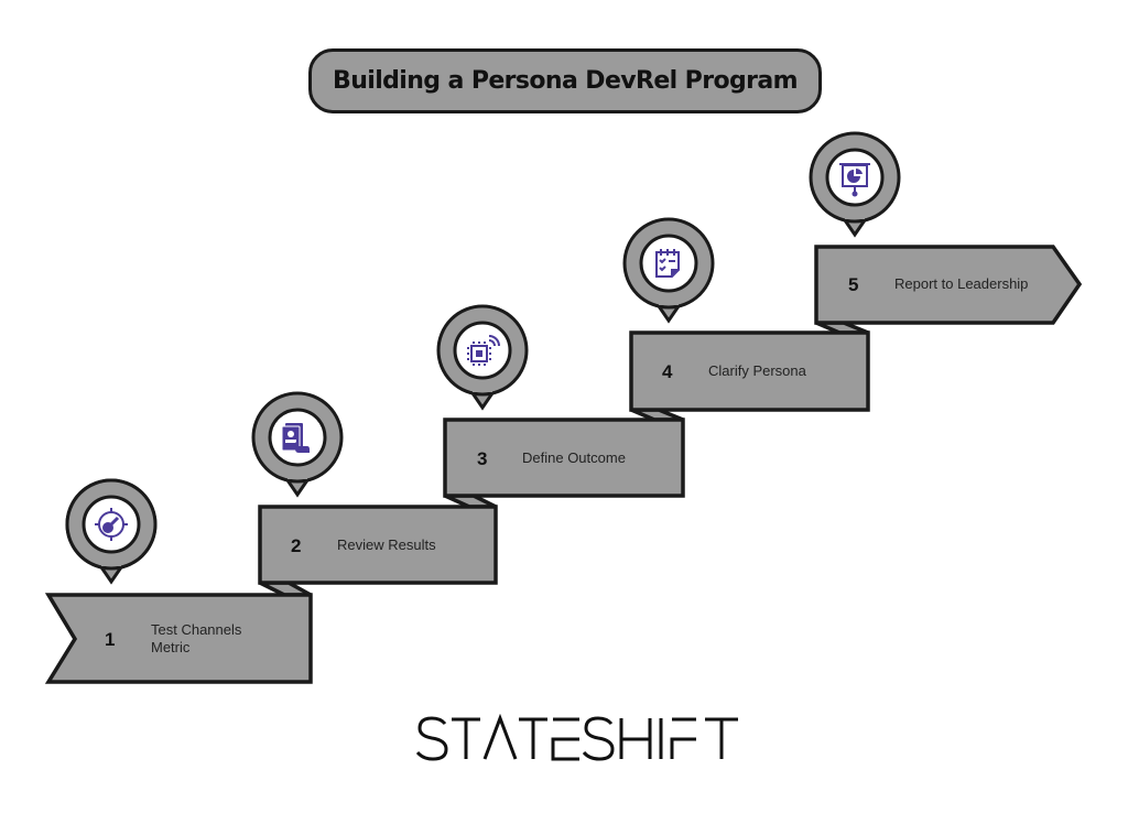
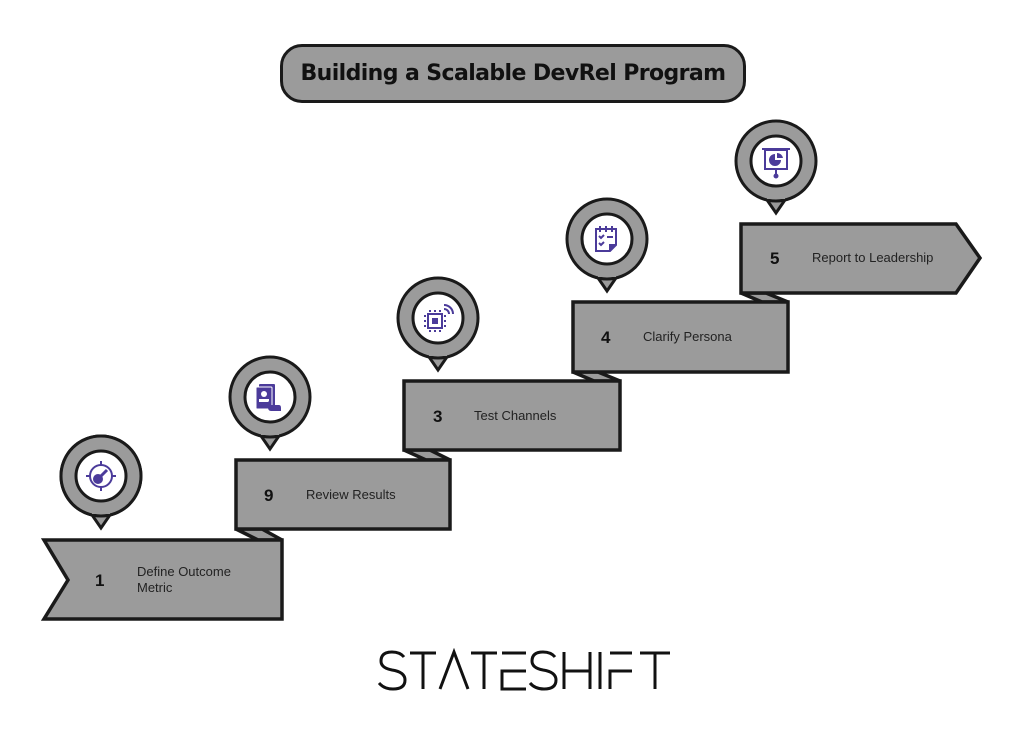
- Building a Persona DevRel Program
+ Building a Scalable DevRel Program
  1
- Test Channels
+ Define Outcome
  Metric
- 2
+ 9
  Review Results
  3
- Define Outcome
+ Test Channels
  4
  Clarify Persona
  5
  Report to Leadership
